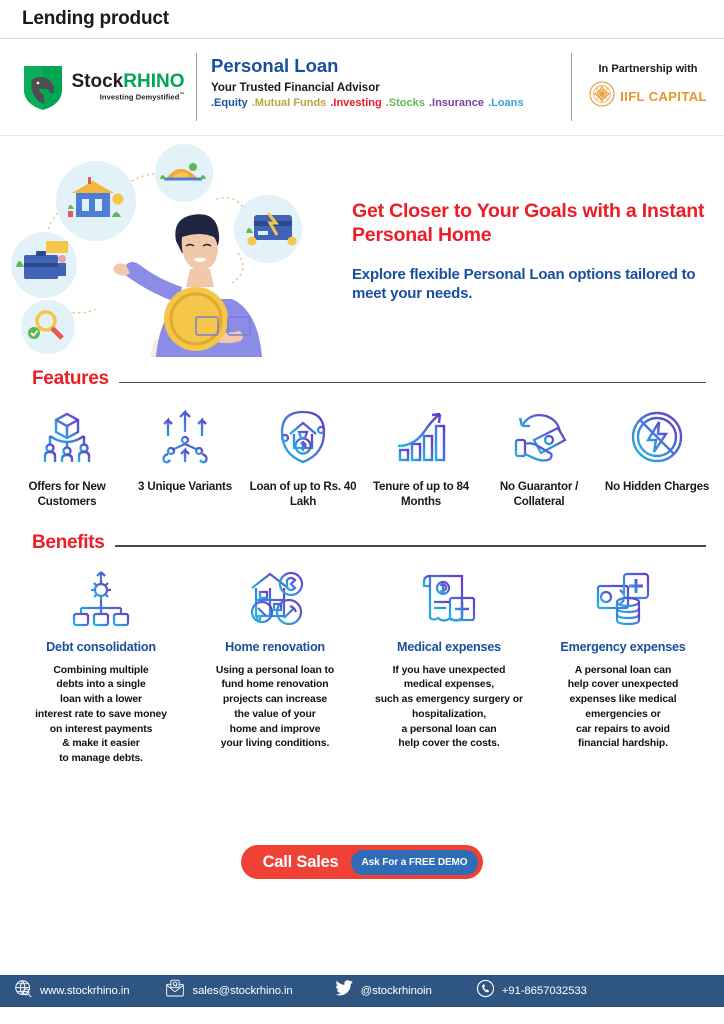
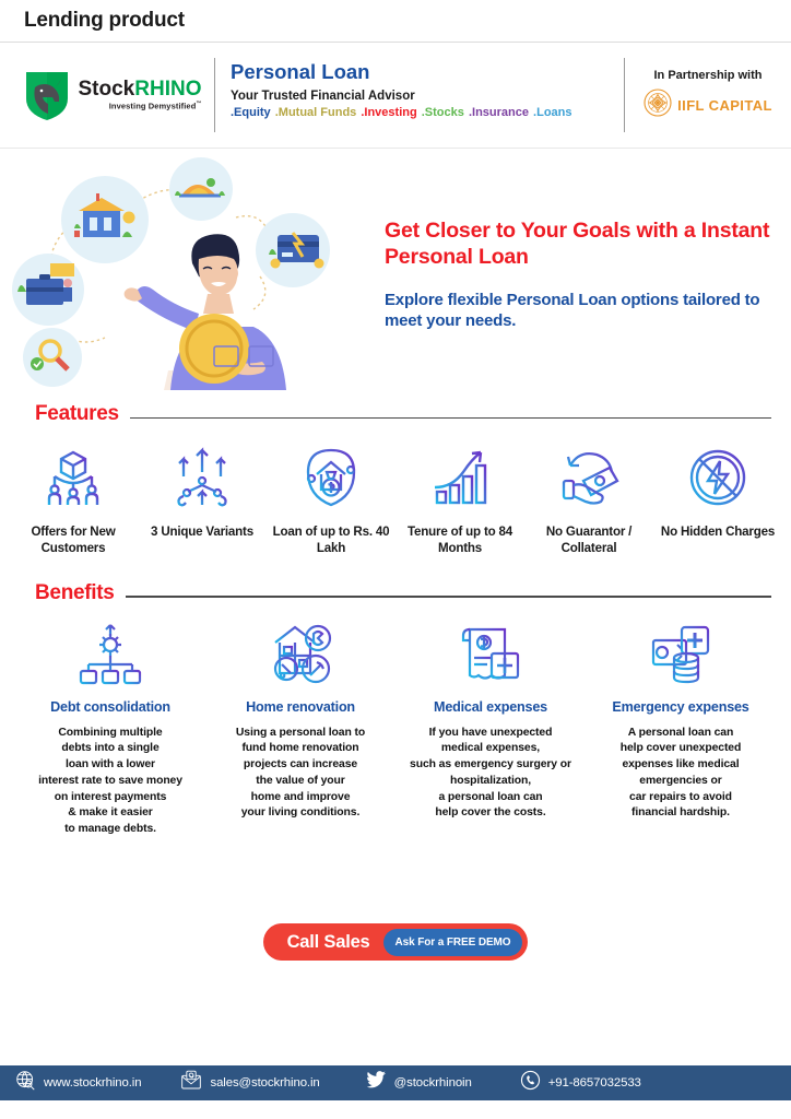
  Lending product
  StockRHINO
  Investing Demystified
  Personal Loan
  Your Trusted Financial Advisor
  .Equity .Mutual Funds .Investing .Stocks .Insurance .Loans
  In Partnership with
  IIFL CAPITAL
- Get Closer to Your Goals with a Instant Personal Home
+ Get Closer to Your Goals with a Instant Personal Loan
  Explore flexible Personal Loan options tailored to meet your needs.
  Features
  Offers for New Customers
  3 Unique Variants
  Loan of up to Rs. 40 Lakh
  Tenure of up to 84 Months
  No Guarantor / Collateral
  No Hidden Charges
  Benefits
  Debt consolidation
  Combining multiple
  debts into a single
  loan with a lower
  interest rate to save money
  on interest payments
  & make it easier
  to manage debts.
  Home renovation
  Using a personal loan to
  fund home renovation
  projects can increase
  the value of your
  home and improve
  your living conditions.
  Medical expenses
  If you have unexpected
  medical expenses,
  such as emergency surgery or
  hospitalization,
  a personal loan can
  help cover the costs.
  Emergency expenses
  A personal loan can
  help cover unexpected
  expenses like medical
  emergencies or
  car repairs to avoid
  financial hardship.
  Call Sales
  Ask For a FREE DEMO
  www.stockrhino.in
  sales@stockrhino.in
  @stockrhinoin
  +91-8657032533
